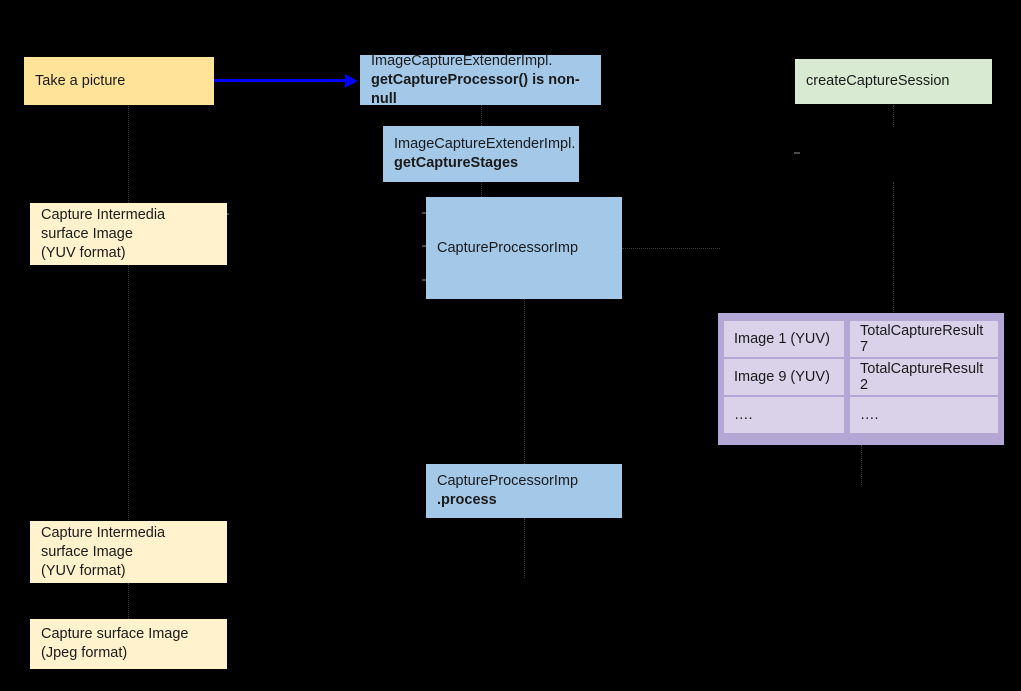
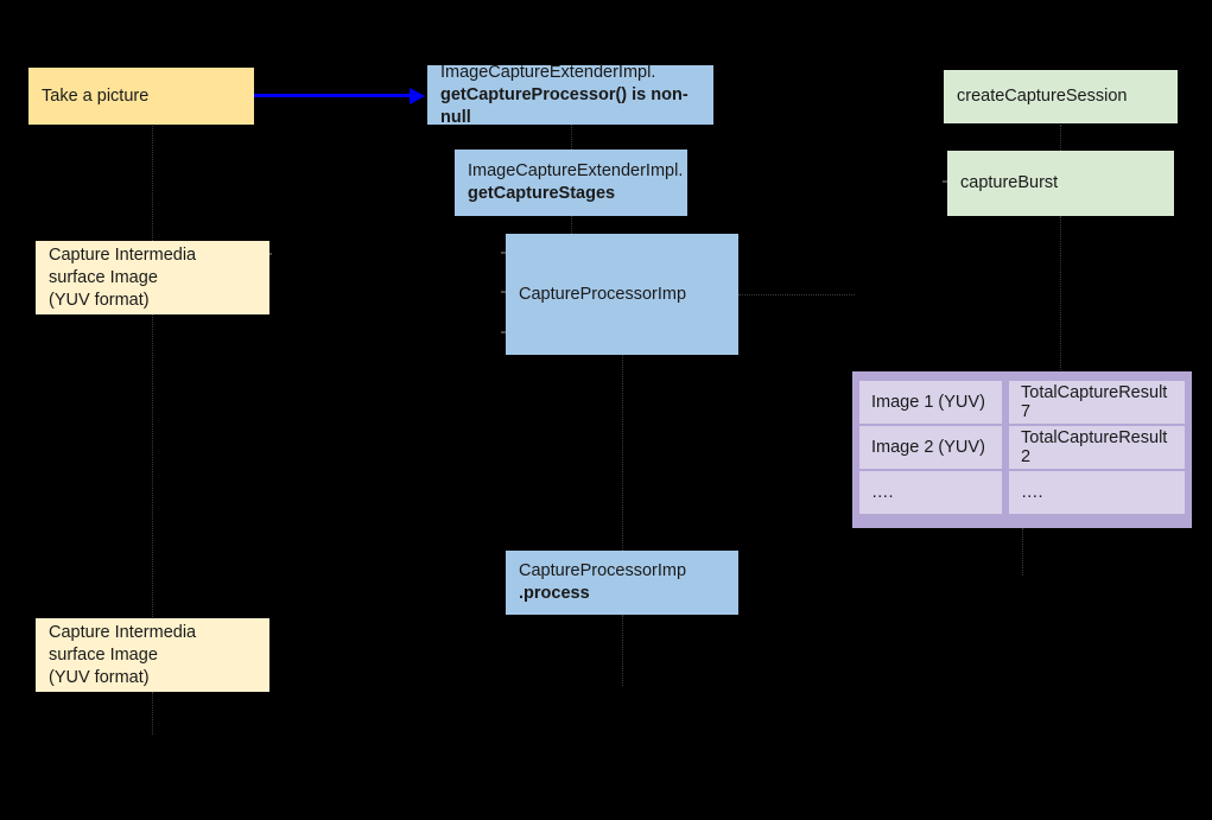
  Take a picture
  Capture Intermedia
  surface Image
  (YUV format)
  Capture Intermedia
  surface Image
  (YUV format)
- Capture surface Image
- (Jpeg format)
  ImageCaptureExtenderImpl.
  getCaptureProcessor() is non-null
  ImageCaptureExtenderImpl.
  getCaptureStages
  CaptureProcessorImp
  CaptureProcessorImp
  .process
  createCaptureSession
+ captureBurst
  Image 1 (YUV)
  TotalCaptureResult 7
- Image 9 (YUV)
+ Image 2 (YUV)
  TotalCaptureResult 2
  ….
  ….
